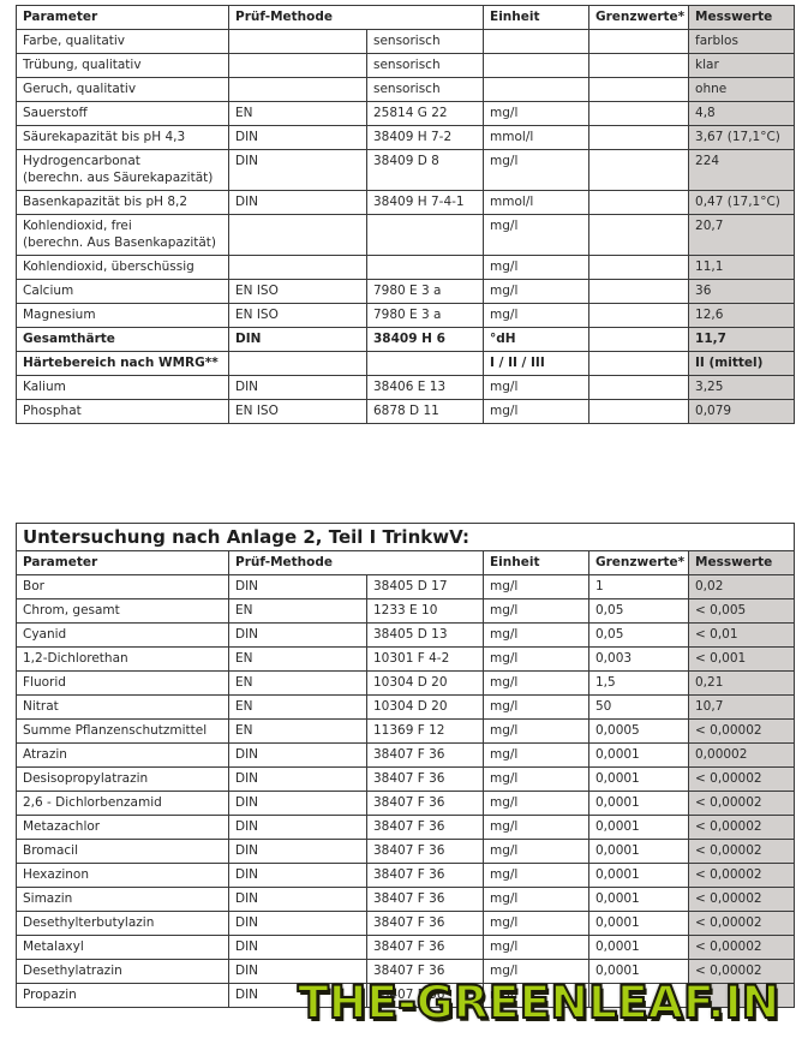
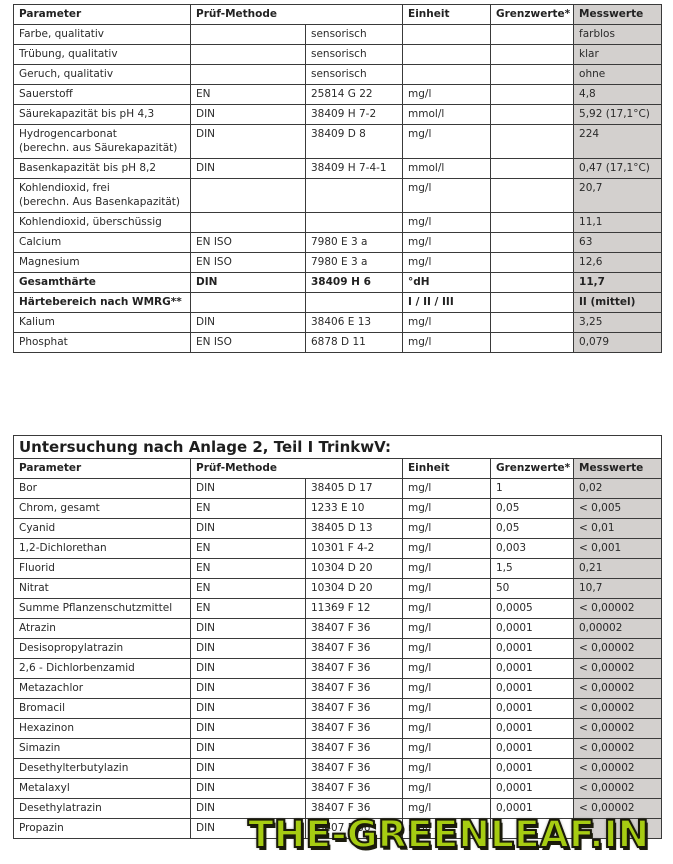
  Parameter	Prüf-Methode	Einheit	Grenzwerte*	Messwerte
  Farbe, qualitativ		sensorisch			farblos
  Trübung, qualitativ		sensorisch			klar
  Geruch, qualitativ		sensorisch			ohne
  Sauerstoff	EN	25814 G 22	mg/l		4,8
- Säurekapazität bis pH 4,3	DIN	38409 H 7-2	mmol/l		3,67 (17,1°C)
+ Säurekapazität bis pH 4,3	DIN	38409 H 7-2	mmol/l		5,92 (17,1°C)
  Hydrogencarbonat(berechn. aus Säurekapazität)	DIN	38409 D 8	mg/l		224
  Basenkapazität bis pH 8,2	DIN	38409 H 7-4-1	mmol/l		0,47 (17,1°C)
  Kohlendioxid, frei(berechn. Aus Basenkapazität)			mg/l		20,7
  Kohlendioxid, überschüssig			mg/l		11,1
- Calcium	EN ISO	7980 E 3 a	mg/l		36
+ Calcium	EN ISO	7980 E 3 a	mg/l		63
  Magnesium	EN ISO	7980 E 3 a	mg/l		12,6
  Gesamthärte	DIN	38409 H 6	°dH		11,7
  Härtebereich nach WMRG**			I / II / III		II (mittel)
  Kalium	DIN	38406 E 13	mg/l		3,25
  Phosphat	EN ISO	6878 D 11	mg/l		0,079
  Untersuchung nach Anlage 2, Teil I TrinkwV:
  Parameter	Prüf-Methode	Einheit	Grenzwerte*	Messwerte
  Bor	DIN	38405 D 17	mg/l	1	0,02
  Chrom, gesamt	EN	1233 E 10	mg/l	0,05	< 0,005
  Cyanid	DIN	38405 D 13	mg/l	0,05	< 0,01
  1,2-Dichlorethan	EN	10301 F 4-2	mg/l	0,003	< 0,001
  Fluorid	EN	10304 D 20	mg/l	1,5	0,21
  Nitrat	EN	10304 D 20	mg/l	50	10,7
  Summe Pflanzenschutzmittel	EN	11369 F 12	mg/l	0,0005	< 0,00002
  Atrazin	DIN	38407 F 36	mg/l	0,0001	0,00002
  Desisopropylatrazin	DIN	38407 F 36	mg/l	0,0001	< 0,00002
  2,6 - Dichlorbenzamid	DIN	38407 F 36	mg/l	0,0001	< 0,00002
  Metazachlor	DIN	38407 F 36	mg/l	0,0001	< 0,00002
  Bromacil	DIN	38407 F 36	mg/l	0,0001	< 0,00002
  Hexazinon	DIN	38407 F 36	mg/l	0,0001	< 0,00002
  Simazin	DIN	38407 F 36	mg/l	0,0001	< 0,00002
  Desethylterbutylazin	DIN	38407 F 36	mg/l	0,0001	< 0,00002
  Metalaxyl	DIN	38407 F 36	mg/l	0,0001	< 0,00002
  Desethylatrazin	DIN	38407 F 36	mg/l	0,0001	< 0,00002
  Propazin	DIN	38407 F 36	mg/l
  THE-GREENLEAF.IN
